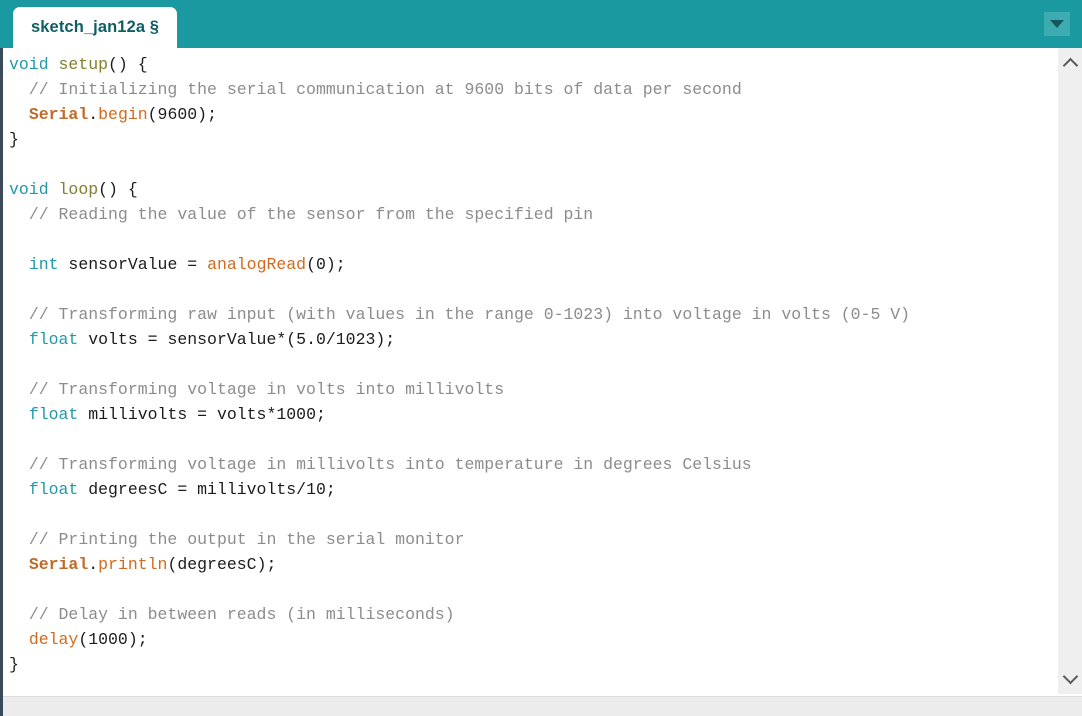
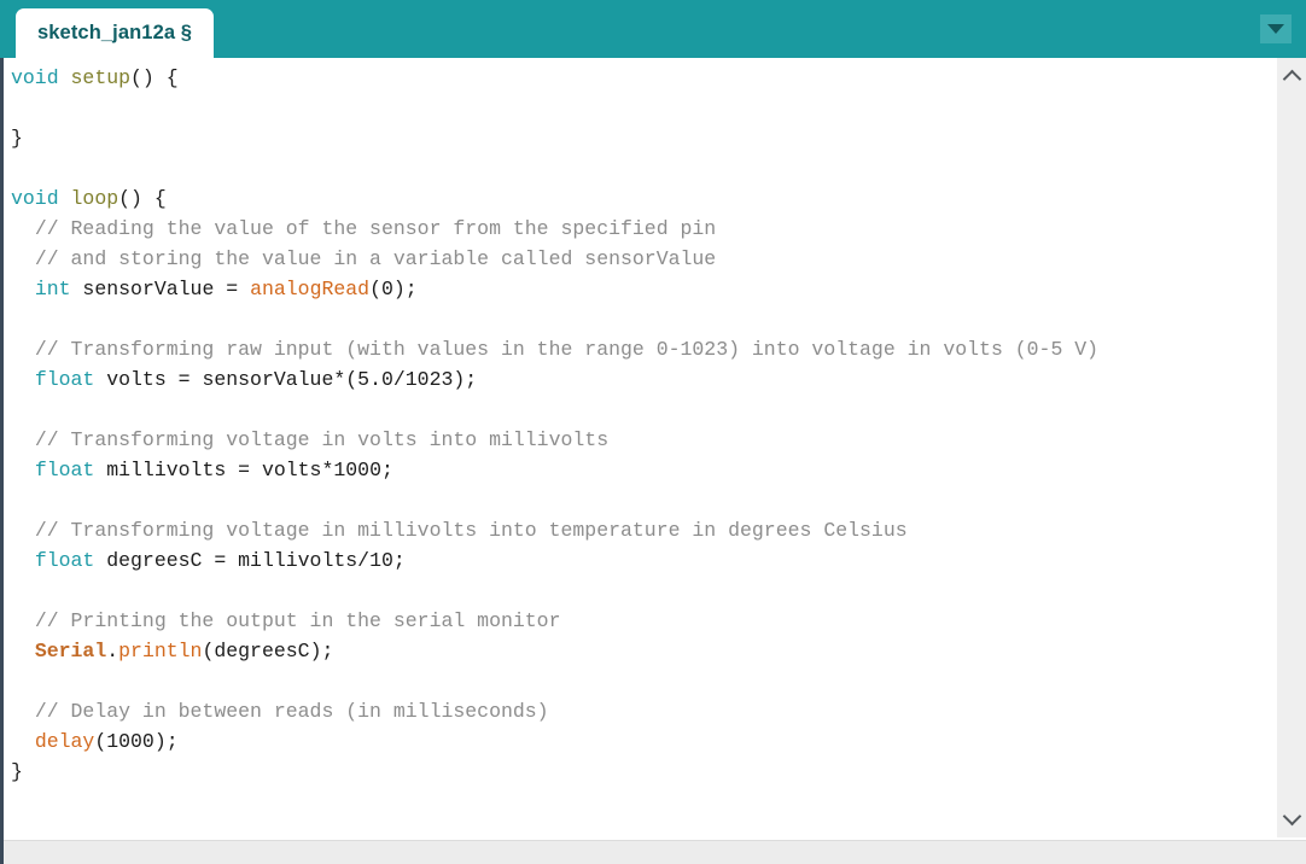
  sketch_jan12a §
  void setup() {
- // Initializing the serial communication at 9600 bits of data per second
- Serial.begin(9600);
  }
  void loop() {
  // Reading the value of the sensor from the specified pin
+ // and storing the value in a variable called sensorValue
  int sensorValue = analogRead(0);
  // Transforming raw input (with values in the range 0-1023) into voltage in volts (0-5 V)
  float volts = sensorValue*(5.0/1023);
  // Transforming voltage in volts into millivolts
  float millivolts = volts*1000;
  // Transforming voltage in millivolts into temperature in degrees Celsius
  float degreesC = millivolts/10;
  // Printing the output in the serial monitor
  Serial.println(degreesC);
  // Delay in between reads (in milliseconds)
  delay(1000);
  }
